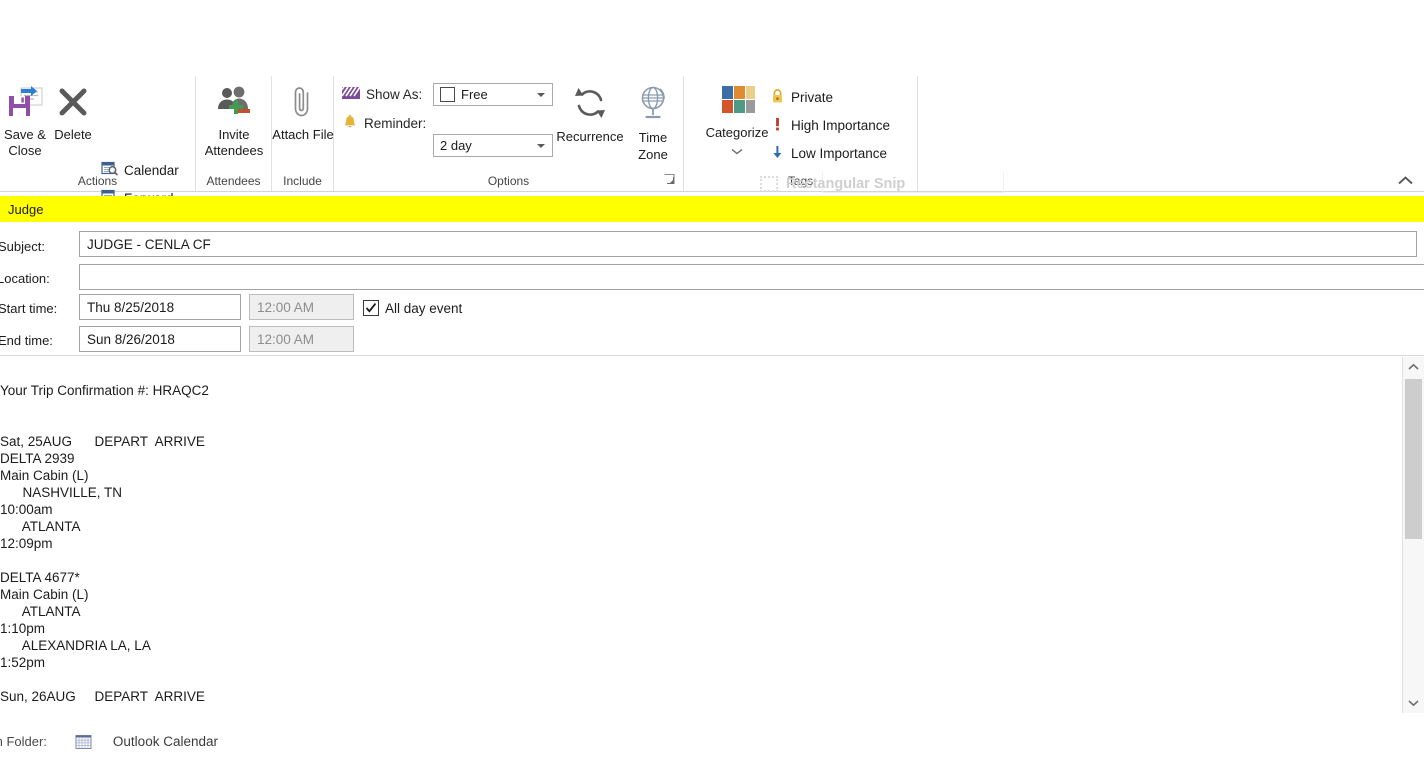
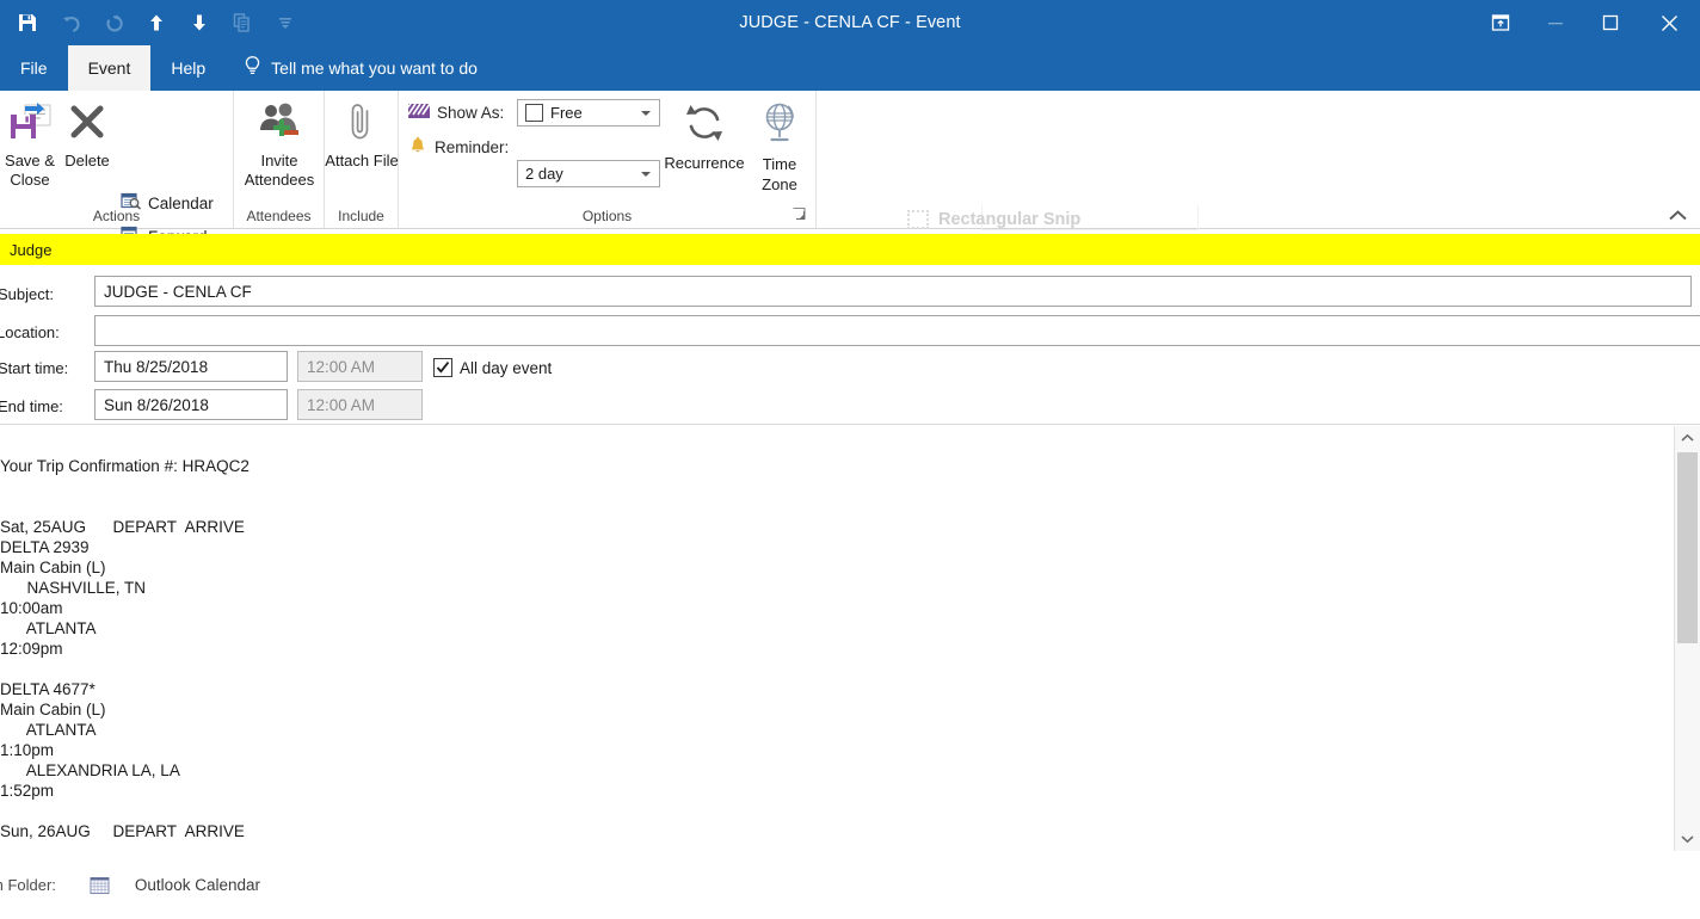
+ JUDGE - CENLA CF - Event
+ File
+ Event
+ Help
+ Tell me what you want to do
  Save & Close
  Delete
  Calendar
  Actions
  Invite Attendees
  Attendees
  Attach File
  Include
  Show As:
  Free
  Reminder:
  2 day
  Recurrence
  Time Zone
  Options
- Categorize
- Private
- High Importance
- Low Importance
- Tags
  Rectangular Snip
  Judge
  Subject:
  JUDGE - CENLA CF
  Location:
  Start time:
  Thu 8/25/2018
  12:00 AM
  All day event
  End time:
  Sun 8/26/2018
  12:00 AM
  Your Trip Confirmation #: HRAQC2
  Sat, 25AUG DEPART ARRIVE
  DELTA 2939
  Main Cabin (L)
  NASHVILLE, TN
  10:00am
  ATLANTA
  12:09pm
  DELTA 4677*
  Main Cabin (L)
  ATLANTA
  1:10pm
  ALEXANDRIA LA, LA
  1:52pm
  Sun, 26AUG DEPART ARRIVE
  Folder:
  Outlook Calendar
